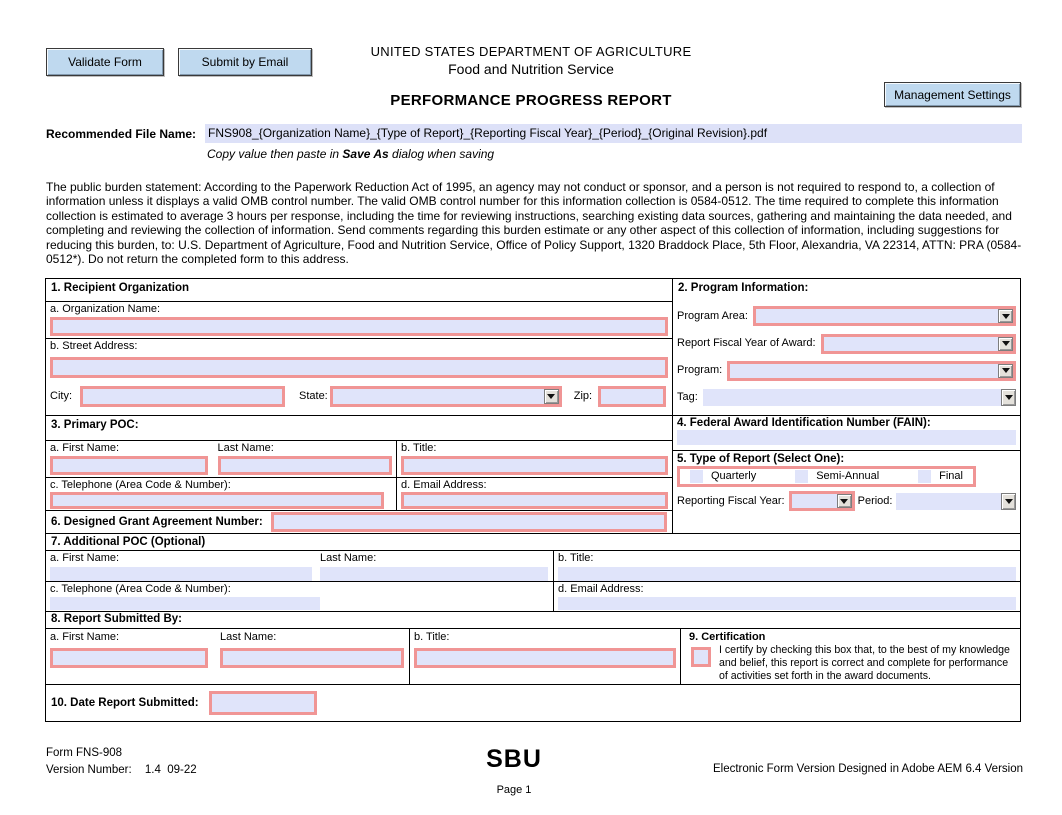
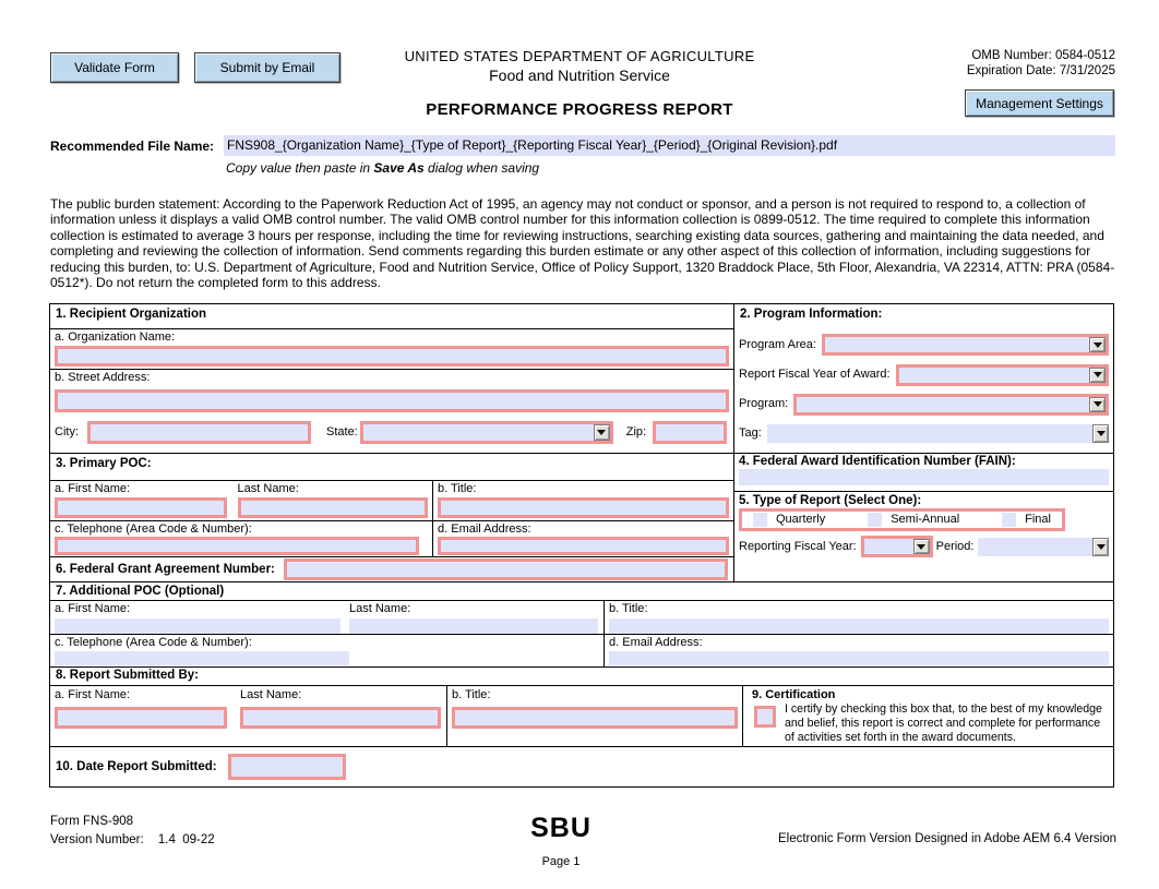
  Validate Form
  Submit by Email
  UNITED STATES DEPARTMENT OF AGRICULTURE
  Food and Nutrition Service
  PERFORMANCE PROGRESS REPORT
+ OMB Number: 0584-0512
+ Expiration Date: 7/31/2025
  Management Settings
  Recommended File Name:
  FNS908_{Organization Name}_{Type of Report}_{Reporting Fiscal Year}_{Period}_{Original Revision}.pdf
  Copy value then paste in Save As dialog when saving
- The public burden statement: According to the Paperwork Reduction Act of 1995, an agency may not conduct or sponsor, and a person is not required to respond to, a collection of information unless it displays a valid OMB control number. The valid OMB control number for this information collection is 0584-0512. The time required to complete this information collection is estimated to average 3 hours per response, including the time for reviewing instructions, searching existing data sources, gathering and maintaining the data needed, and completing and reviewing the collection of information. Send comments regarding this burden estimate or any other aspect of this collection of information, including suggestions for reducing this burden, to: U.S. Department of Agriculture, Food and Nutrition Service, Office of Policy Support, 1320 Braddock Place, 5th Floor, Alexandria, VA 22314, ATTN: PRA (0584-0512*). Do not return the completed form to this address.
+ The public burden statement: According to the Paperwork Reduction Act of 1995, an agency may not conduct or sponsor, and a person is not required to respond to, a collection of information unless it displays a valid OMB control number. The valid OMB control number for this information collection is 0899-0512. The time required to complete this information collection is estimated to average 3 hours per response, including the time for reviewing instructions, searching existing data sources, gathering and maintaining the data needed, and completing and reviewing the collection of information. Send comments regarding this burden estimate or any other aspect of this collection of information, including suggestions for reducing this burden, to: U.S. Department of Agriculture, Food and Nutrition Service, Office of Policy Support, 1320 Braddock Place, 5th Floor, Alexandria, VA 22314, ATTN: PRA (0584-0512*). Do not return the completed form to this address.
  1. Recipient Organization
  a. Organization Name:
  b. Street Address:
  City:
  State:
  Zip:
  3. Primary POC:
  a. First Name:
  Last Name:
  b. Title:
  c. Telephone (Area Code & Number):
  d. Email Address:
- 6. Designed Grant Agreement Number:
+ 6. Federal Grant Agreement Number:
  2. Program Information:
  Program Area:
  Report Fiscal Year of Award:
  Program:
  Tag:
  4. Federal Award Identification Number (FAIN):
  5. Type of Report (Select One):
  Quarterly
  Semi-Annual
  Final
  Reporting Fiscal Year:
  Period:
  7. Additional POC (Optional)
  a. First Name:
  Last Name:
  b. Title:
  c. Telephone (Area Code & Number):
  d. Email Address:
  8. Report Submitted By:
  a. First Name:
  Last Name:
  b. Title:
  9. Certification
  I certify by checking this box that, to the best of my knowledge and belief, this report is correct and complete for performance of activities set forth in the award documents.
  10. Date Report Submitted:
  Form FNS-908
  Version Number: 1.4 09-22
  SBU
  Page 1
  Electronic Form Version Designed in Adobe AEM 6.4 Version
